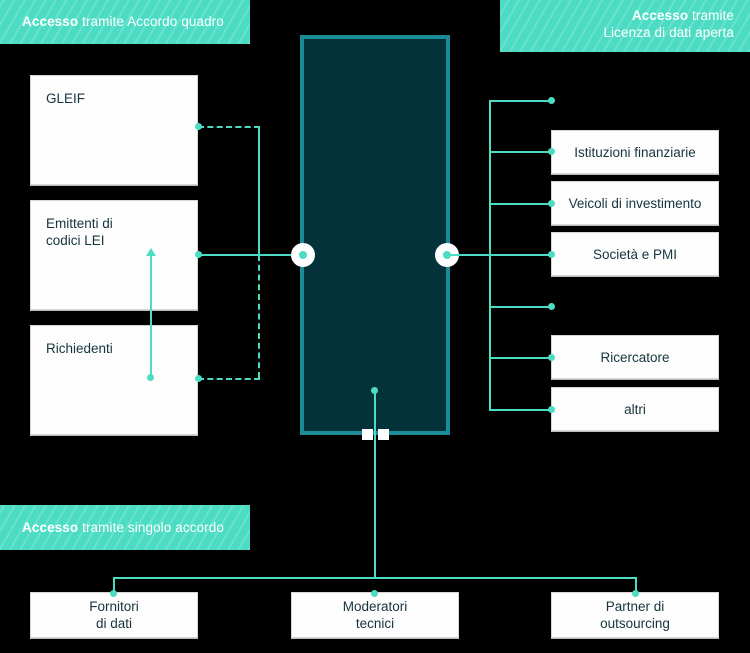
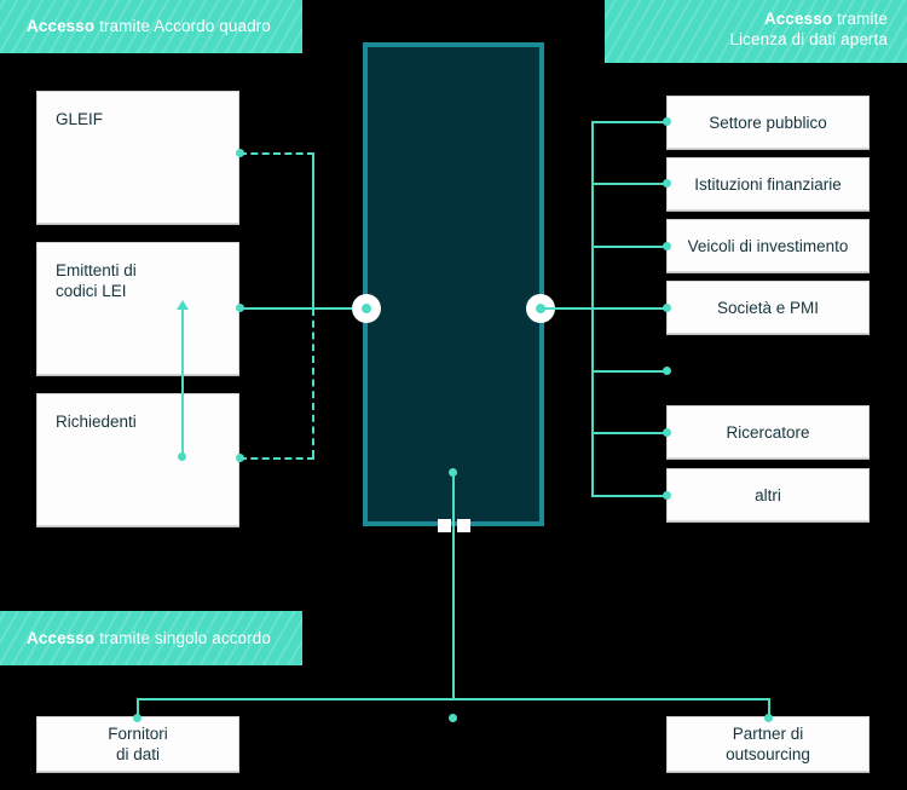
  Accesso tramite Accordo quadro
  Accesso tramite
  Licenza di dati aperta
  Accesso tramite singolo accordo
  GLEIF
  Emittenti di
  codici LEI
  Richiedenti
+ Settore pubblico
  Istituzioni finanziarie
  Veicoli di investimento
  Società e PMI
  Ricercatore
  altri
  Fornitori
  di dati
- Moderatori
- tecnici
  Partner di
  outsourcing
